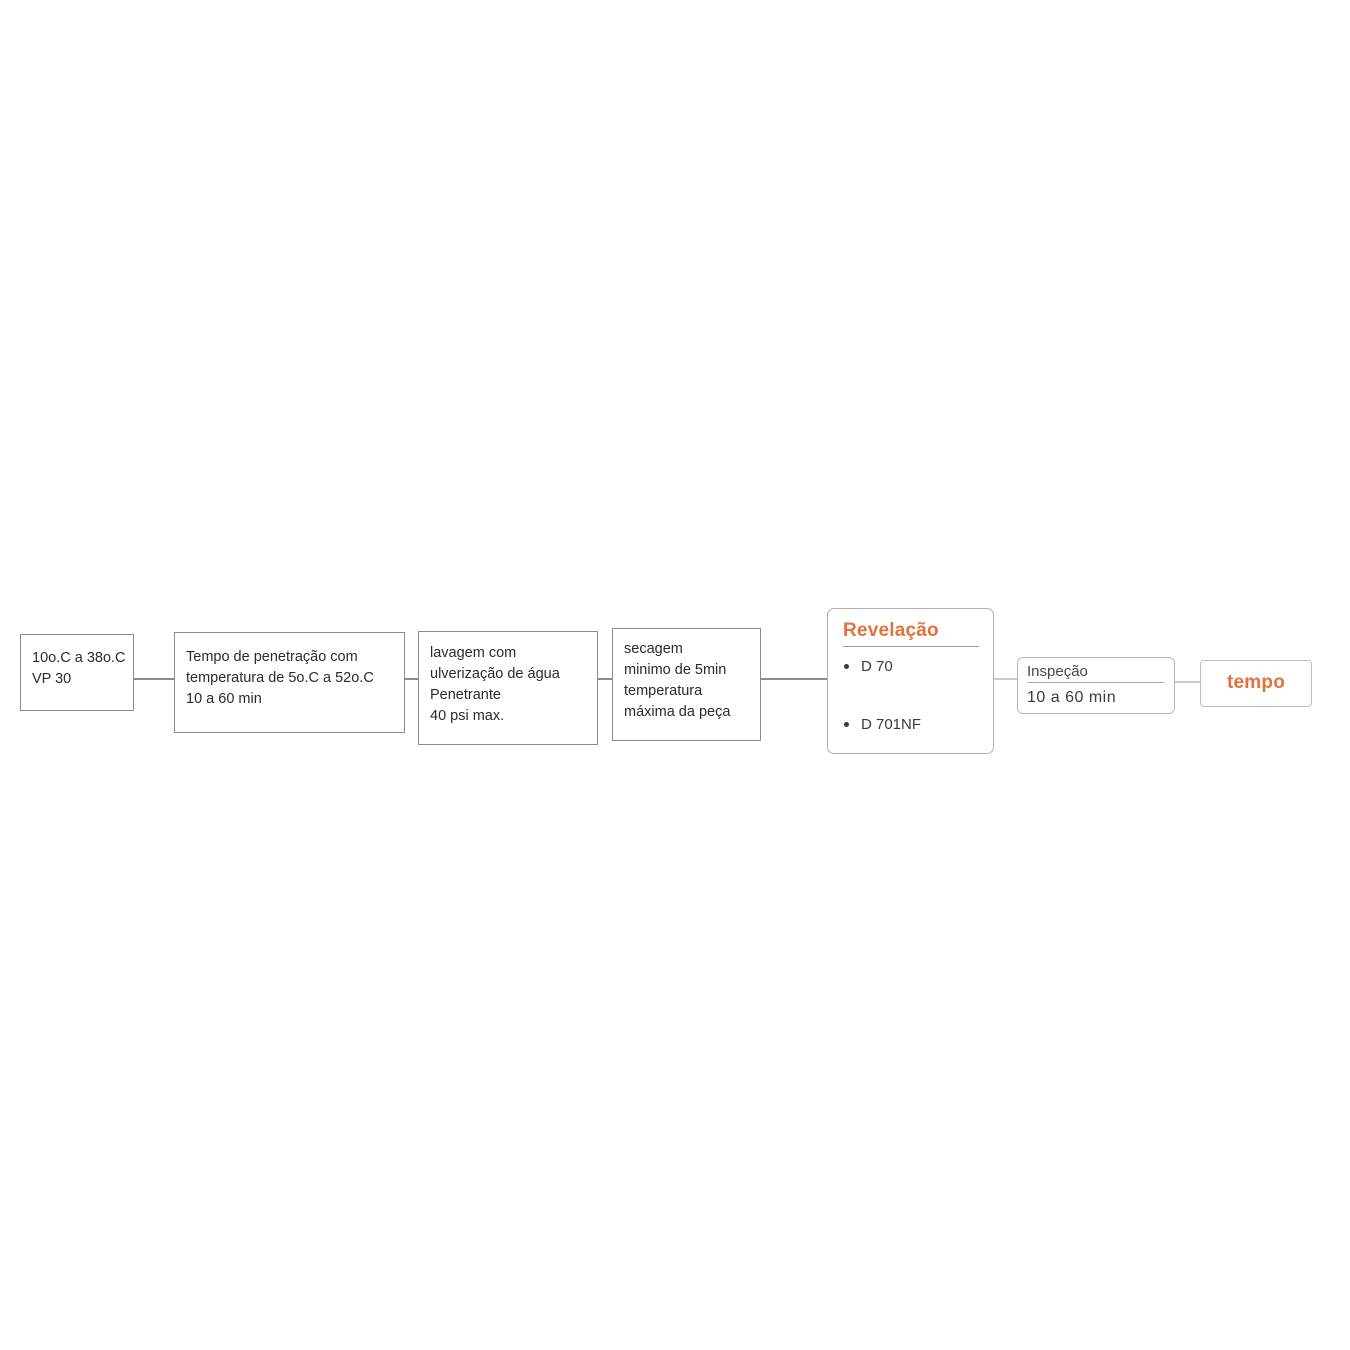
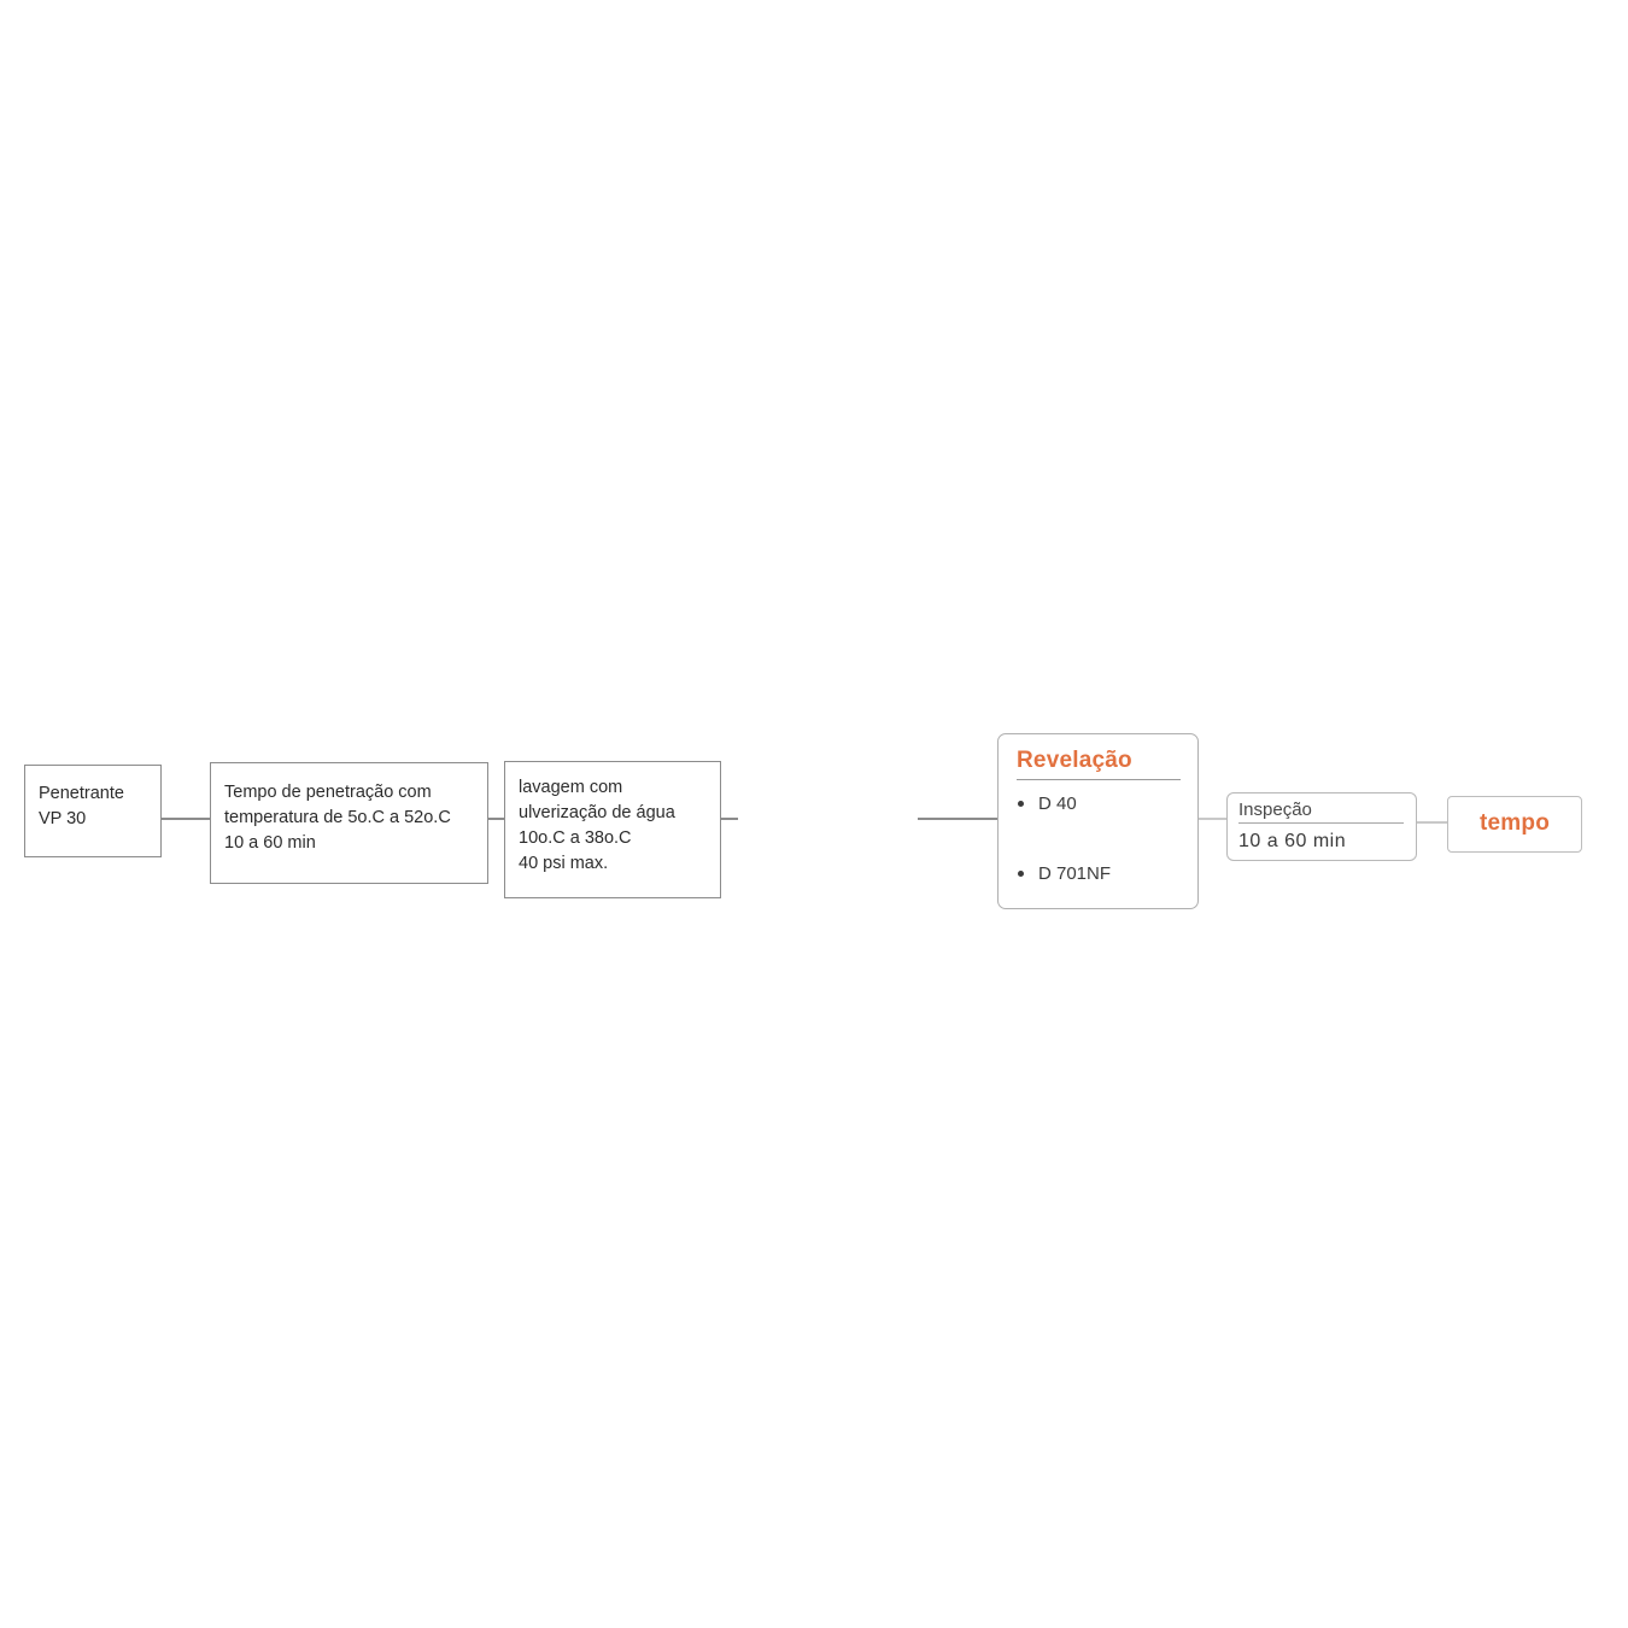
- 10o.C a 38o.C
+ Penetrante
  VP 30
  Tempo de penetração com
  temperatura de 5o.C a 52o.C
  10 a 60 min
  lavagem com
  ulverização de água
- Penetrante
+ 10o.C a 38o.C
  40 psi max.
- secagem
- minimo de 5min
- temperatura
- máxima da peça
  Revelação
- D 70
+ D 40
  D 701NF
  Inspeção
  10 a 60 min
  tempo
